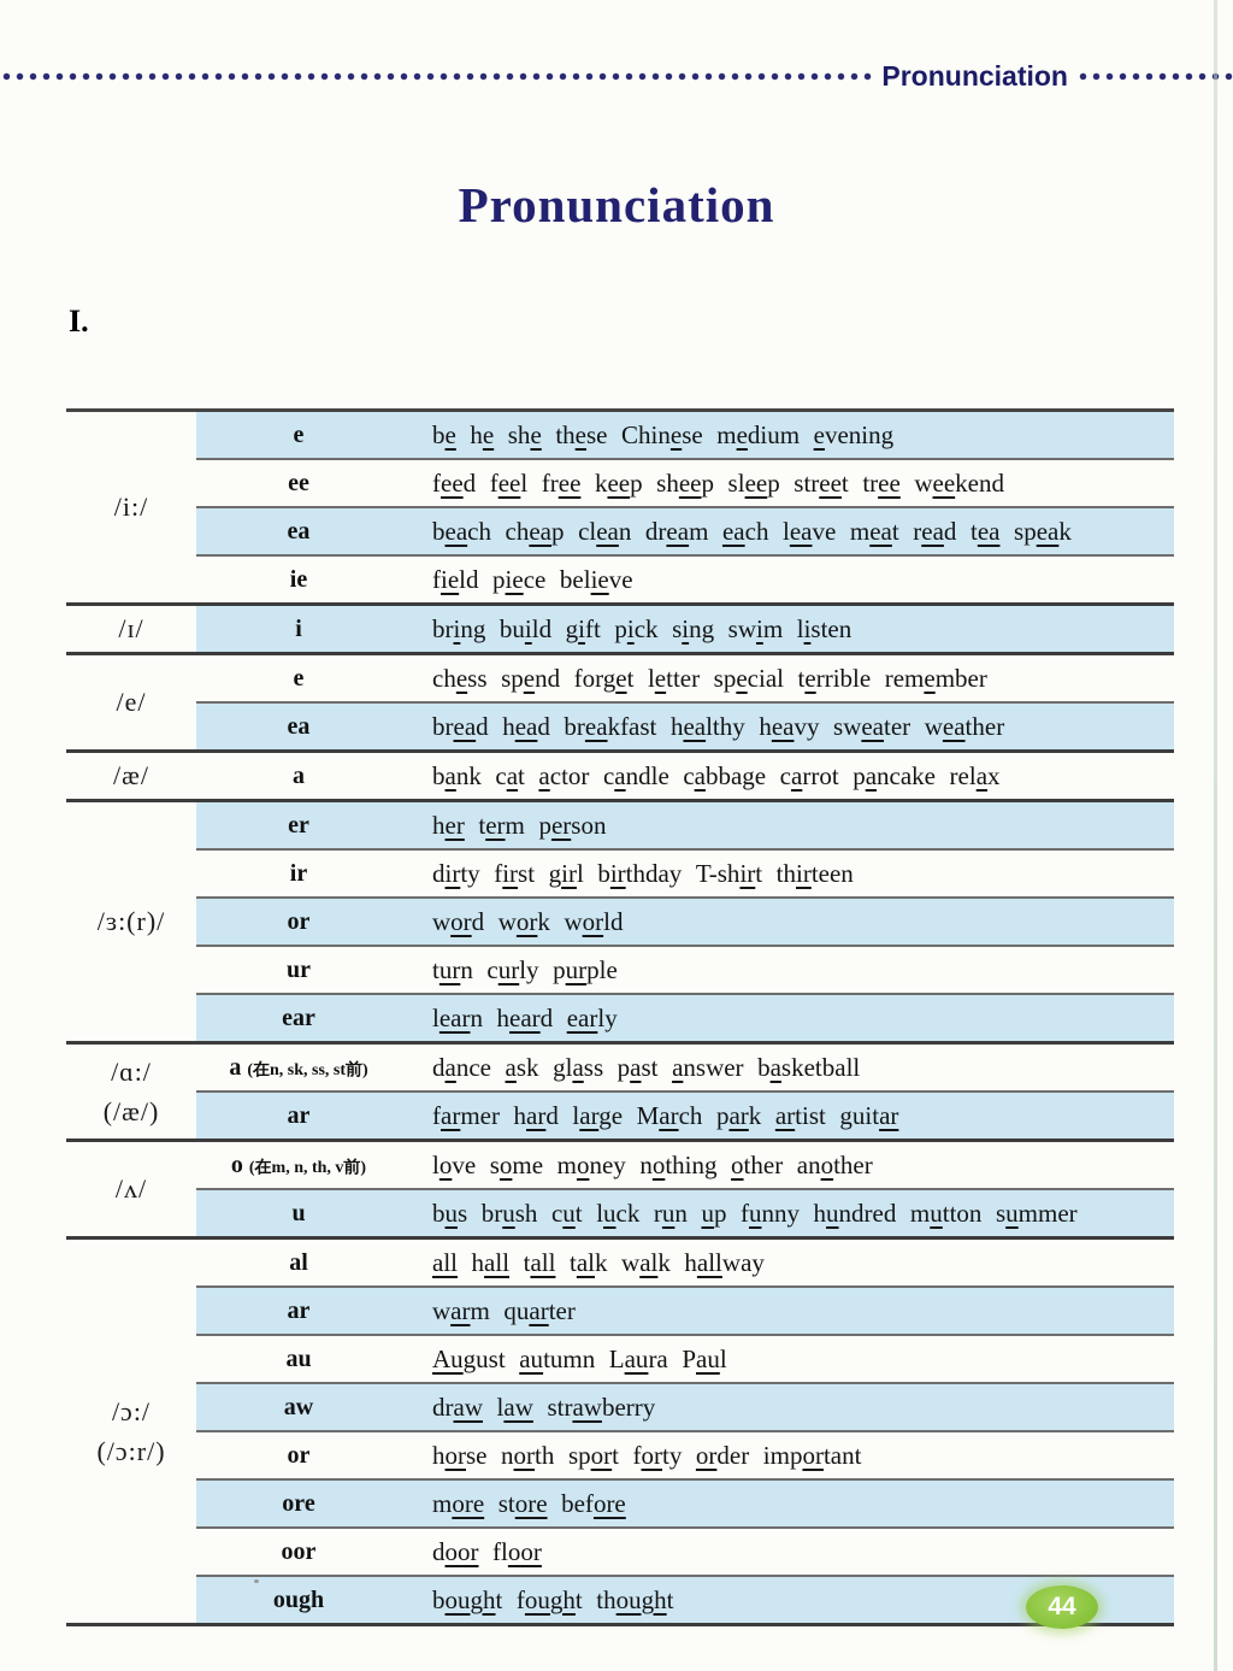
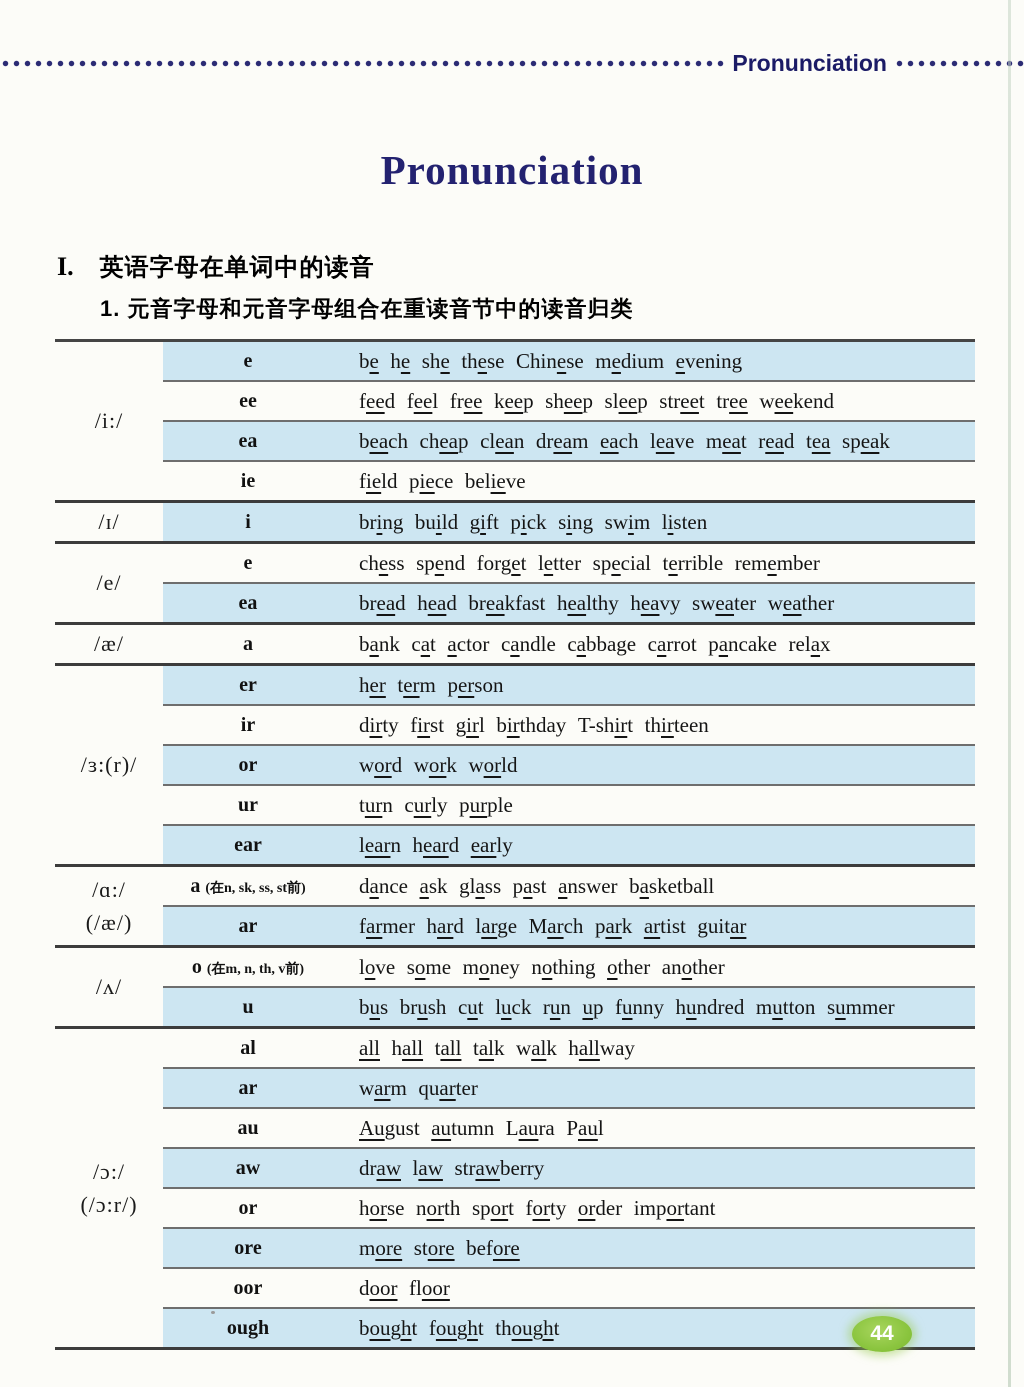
  Pronunciation
  Pronunciation
  I.
+ 英语字母在单词中的读音
+ 1. 元音字母和元音字母组合在重读音节中的读音归类
  /i:/	e	be he she these Chinese medium evening
  ee	feed feel free keep sheep sleep street tree weekend
  ea	beach cheap clean dream each leave meat read tea speak
  ie	field piece believe
  /ɪ/	i	bring build gift pick sing swim listen
  /e/	e	chess spend forget letter special terrible remember
  ea	bread head breakfast healthy heavy sweater weather
  /æ/	a	bank cat actor candle cabbage carrot pancake relax
  /ɜ:(r)/	er	her term person
  ir	dirty first girl birthday T-shirt thirteen
  or	word work world
  ur	turn curly purple
  ear	learn heard early
  /ɑ:/(/æ/)	a (在n, sk, ss, st前)	dance ask glass past answer basketball
  ar	farmer hard large March park artist guitar
  /ʌ/	o (在m, n, th, v前)	love some money nothing other another
  u	bus brush cut luck run up funny hundred mutton summer
  /ɔ:/(/ɔ:r/)	al	all hall tall talk walk hallway
  ar	warm quarter
  au	August autumn Laura Paul
  aw	draw law strawberry
  or	horse north sport forty order important
  ore	more store before
  oor	door floor
  ough	bought fought thought
  44
